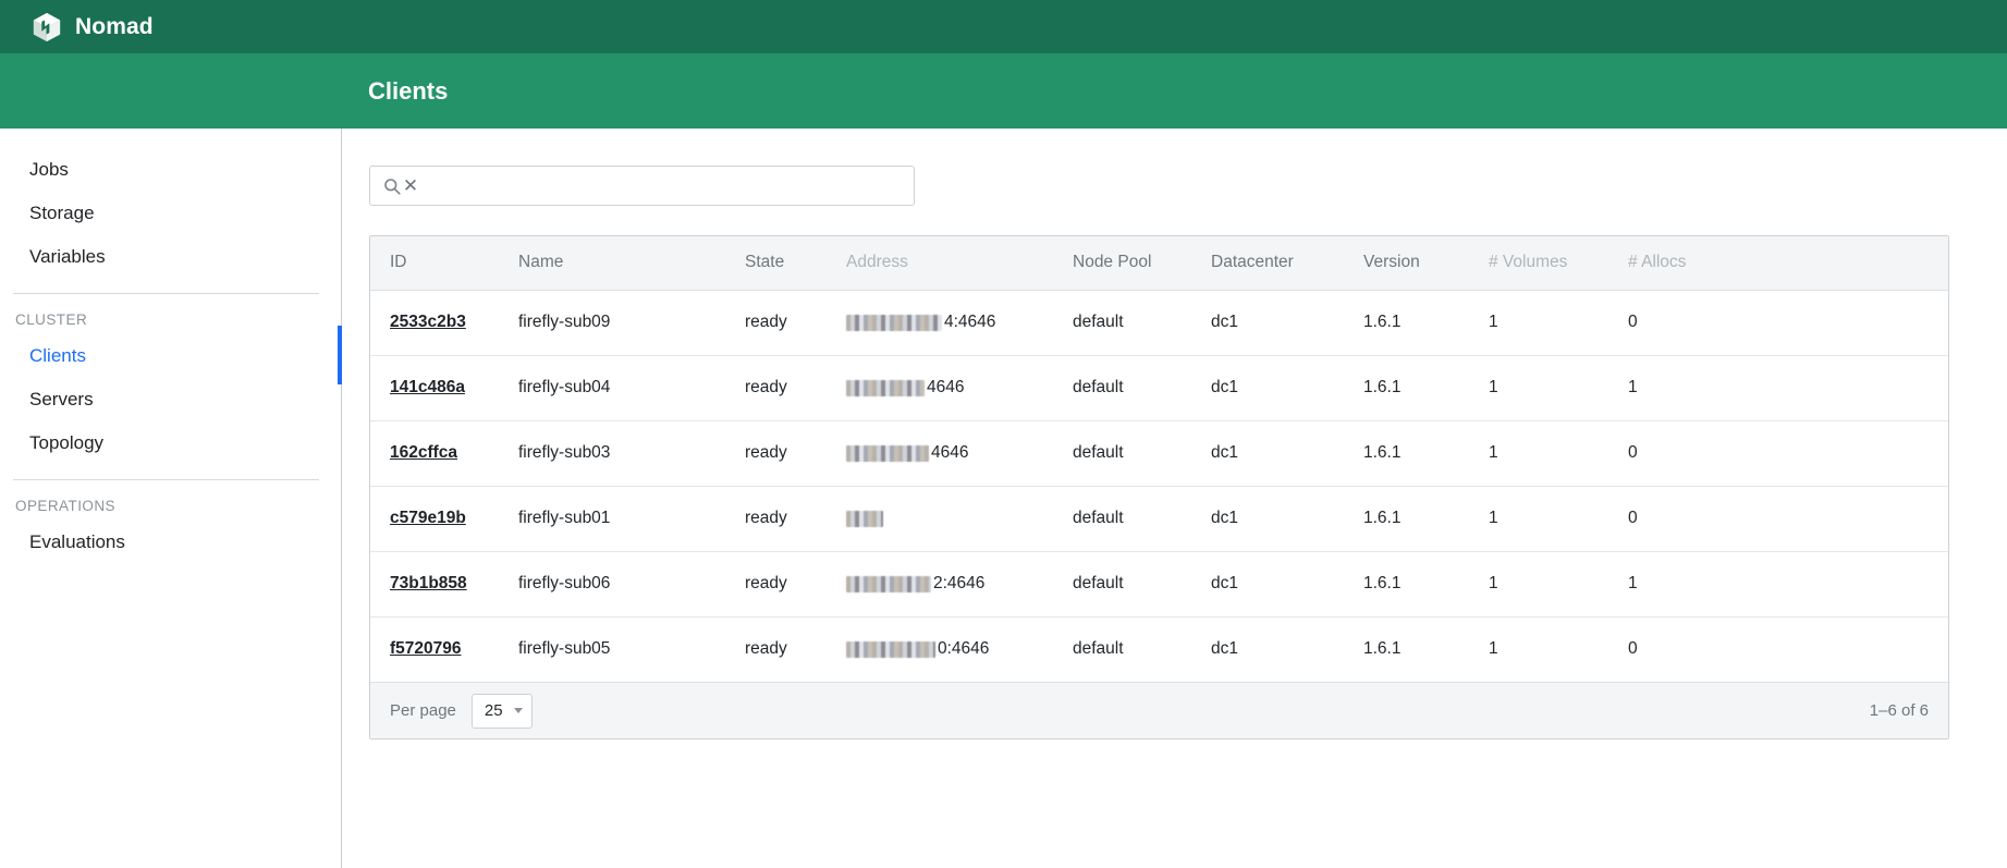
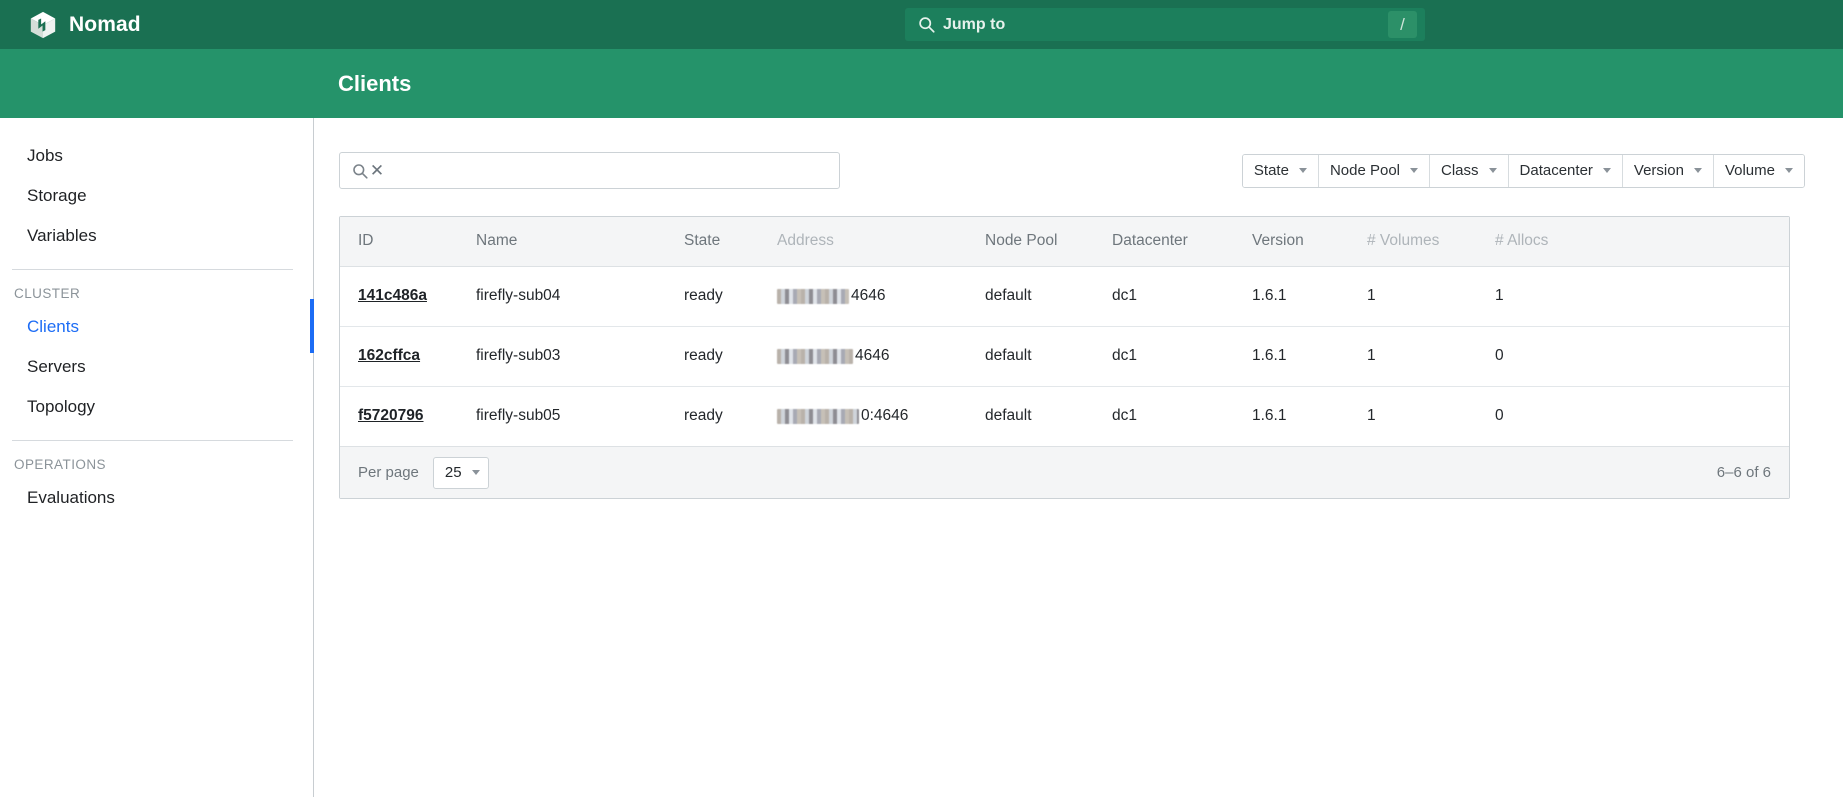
  Nomad
+ Jump to
+ /
  Clients
  Jobs
  Storage
  Variables
  CLUSTER
  Clients
  Servers
  Topology
  OPERATIONS
  Evaluations
  ✕
+ State
+ Node Pool
+ Class
+ Datacenter
+ Version
+ Volume
  ID	Name	State	Address	Node Pool	Datacenter	Version	# Volumes	# Allocs
- 2533c2b3	firefly-sub09	ready	4:4646	default	dc1	1.6.1	1	0
  141c486a	firefly-sub04	ready	4646	default	dc1	1.6.1	1	1
  162cffca	firefly-sub03	ready	4646	default	dc1	1.6.1	1	0
- c579e19b	firefly-sub01	ready		default	dc1	1.6.1	1	0
- 73b1b858	firefly-sub06	ready	2:4646	default	dc1	1.6.1	1	1
  f5720796	firefly-sub05	ready	0:4646	default	dc1	1.6.1	1	0
  Per page
  25
- 1–6 of 6
+ 6–6 of 6
